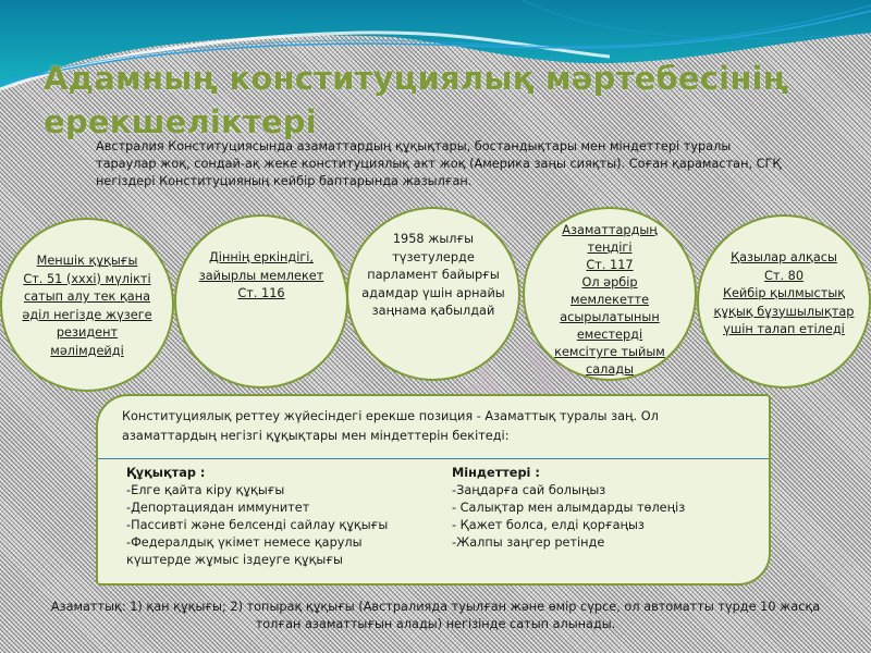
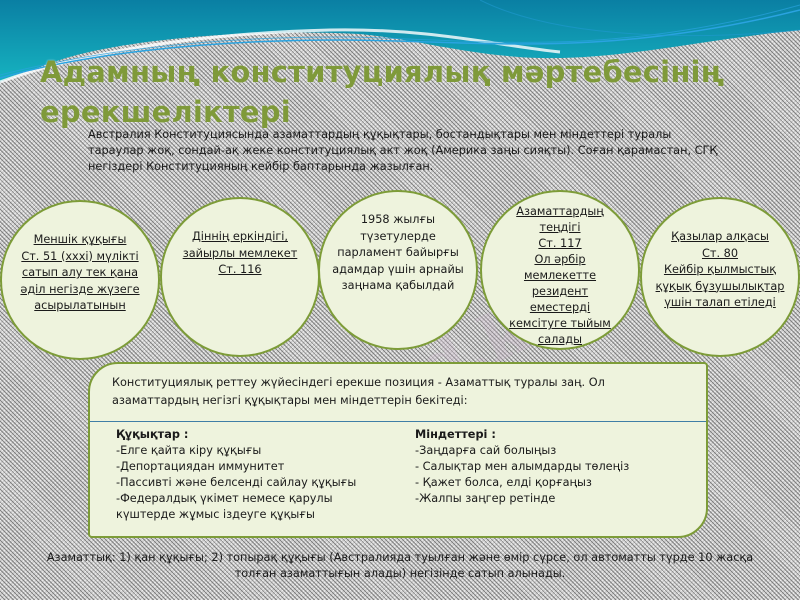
  Адамның конституциялық мәртебесінің ерекшеліктері
  Австралия Конституциясында азаматтардың құқықтары, бостандықтары мен міндеттері туралы тараулар жоқ, сондай-ақ жеке конституциялық акт жоқ (Америка заңы сияқты). Соған қарамастан, СГҚ негіздері Конституцияның кейбір баптарында жазылған.
  Меншік құқығы
  Ст. 51 (xxxi) мүлікті
  сатып алу тек қана
  әділ негізде жүзеге
- резидент
+ асырылатынын
- мәлімдейді
  Діннің еркіндігі,
  зайырлы мемлекет
  Ст. 116
  1958 жылғы
  түзетулерде
  парламент байырғы
  адамдар үшін арнайы
  заңнама қабылдай
  Азаматтардың
  теңдігі
  Ст. 117
  Ол әрбір
  мемлекетте
- асырылатынын
+ резидент
  еместерді
  кемсітуге тыйым
  салады
  Қазылар алқасы
  Ст. 80
  Кейбір қылмыстық
  құқық бұзушылықтар
  үшін талап етіледі
  Конституциялық реттеу жүйесіндегі ерекше позиция - Азаматтық туралы заң. Ол азаматтардың негізгі құқықтары мен міндеттерін бекітеді:
  Құқықтар :
  -Елге қайта кіру құқығы
  -Депортациядан иммунитет
  -Пассивті және белсенді сайлау құқығы
  -Федералдық үкімет немесе қарулы
  күштерде жұмыс іздеуге құқығы
  Міндеттері :
  -Заңдарға сай болыңыз
  - Салықтар мен алымдарды төлеңіз
  - Қажет болса, елді қорғаңыз
  -Жалпы заңгер ретінде
  Азаматтық: 1) қан құқығы; 2) топырақ құқығы (Австралияда туылған және өмір сүрсе, ол автоматты түрде 10 жасқа толған азаматтығын алады) негізінде сатып алынады.
